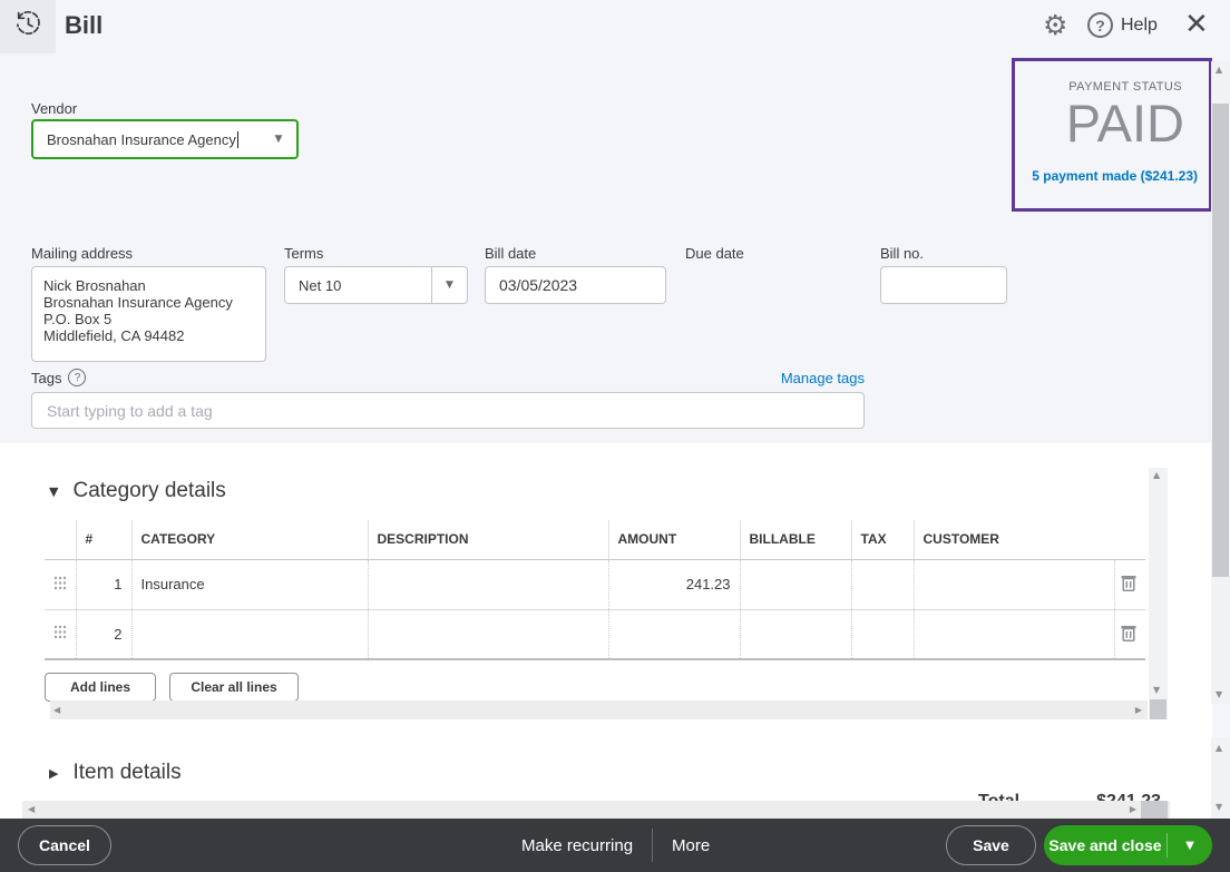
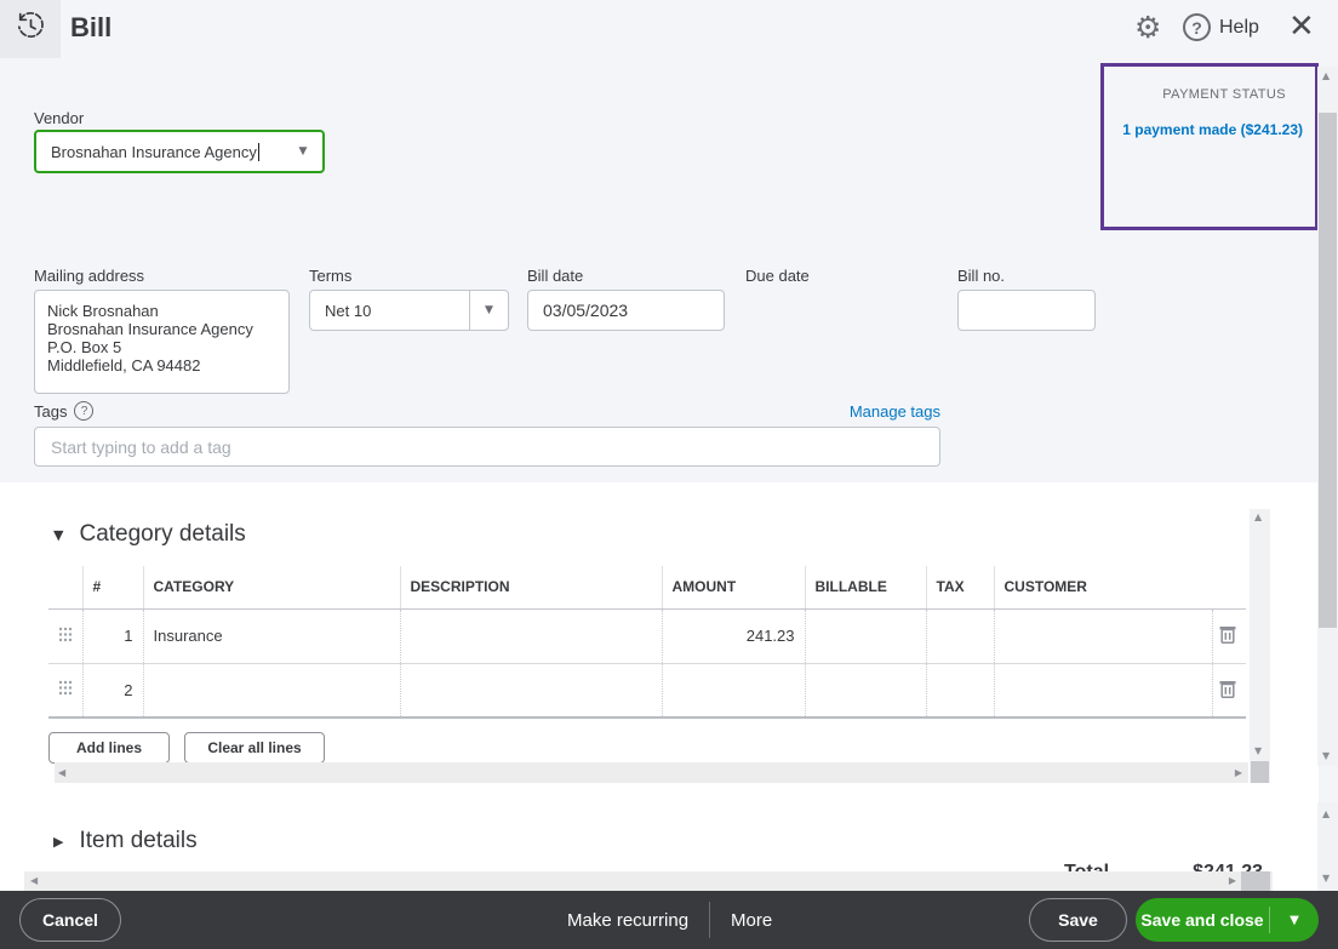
  Bill
  ⚙
  ?
  Help
  ✕
  PAYMENT STATUS
- PAID
- 5 payment made ($241.23)
+ 1 payment made ($241.23)
  Vendor
  Brosnahan Insurance Agency
  ▼
  Mailing address
  Nick Brosnahan
  Brosnahan Insurance Agency
  P.O. Box 5
  Middlefield, CA 94482
  Terms
  Net 10
  ▼
  Bill date
  03/05/2023
  Due date
  Bill no.
  Tags
  ?
  Manage tags
  Start typing to add a tag
  ▼
  Category details
  	#	CATEGORY	DESCRIPTION	AMOUNT	BILLABLE	TAX	CUSTOMER
  	1	Insurance		241.23
  	2
  Add lines
  Clear all lines
  ◀
  ▶
  ▲
  ▼
  ▶
  Item details
  ◀
  ▶
  ▲
  ▼
  ▲
  ▼
  Cancel
  Make recurring
  More
  Save
  Save and close
  ▼
